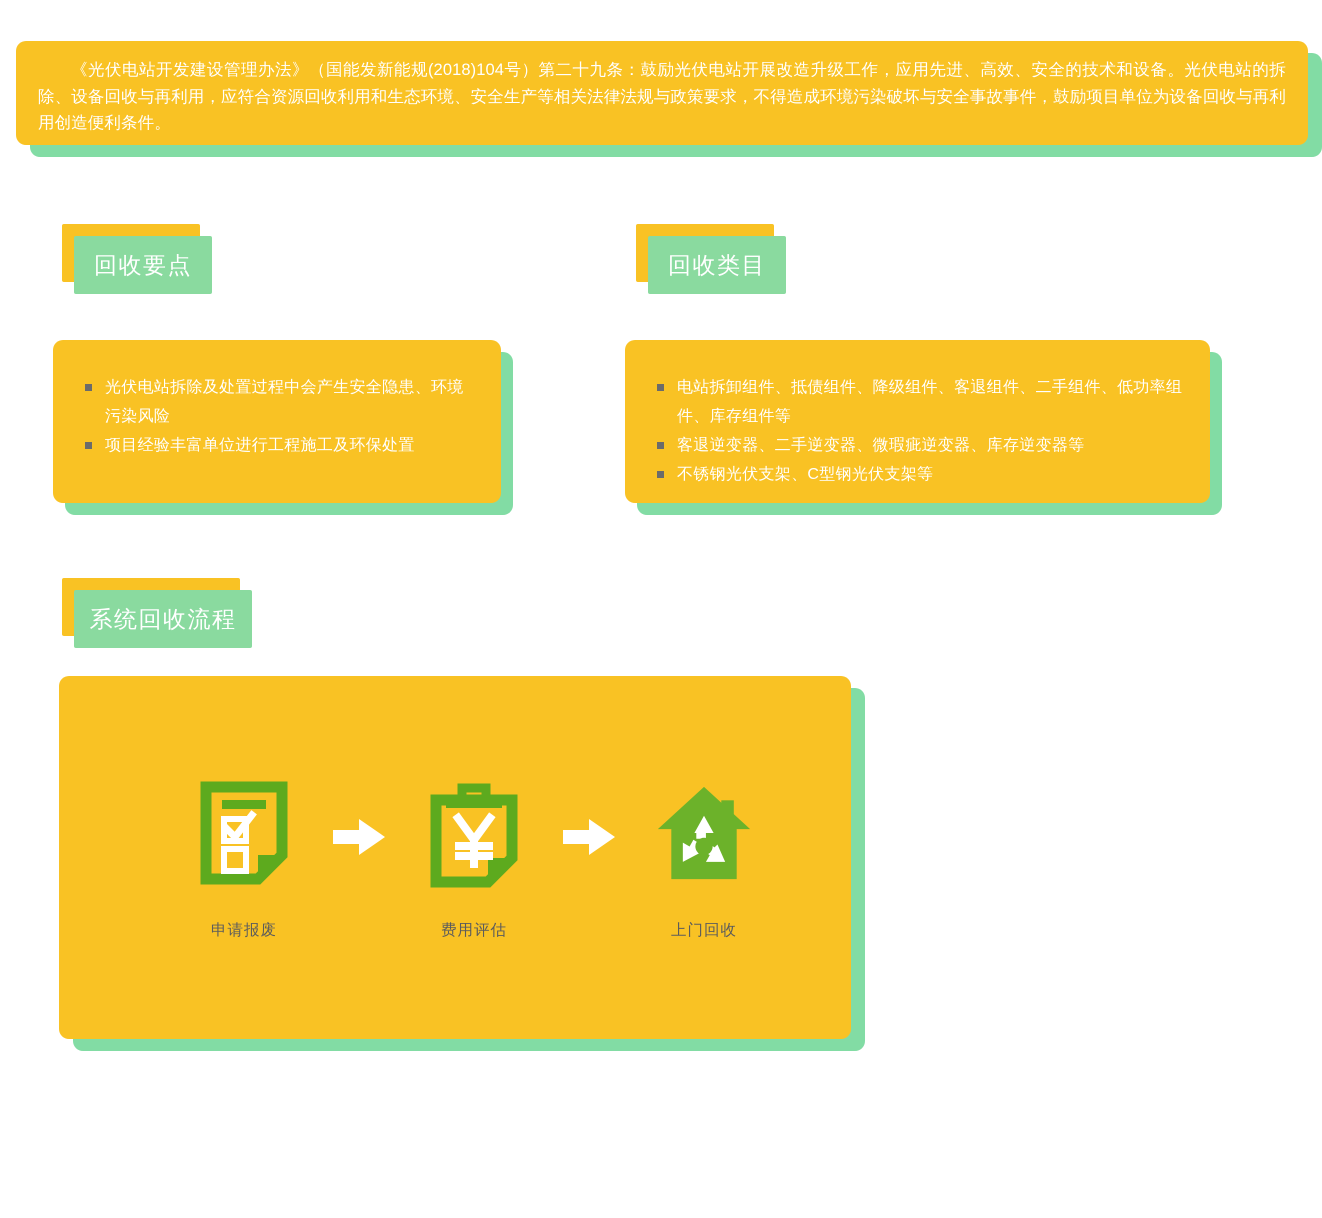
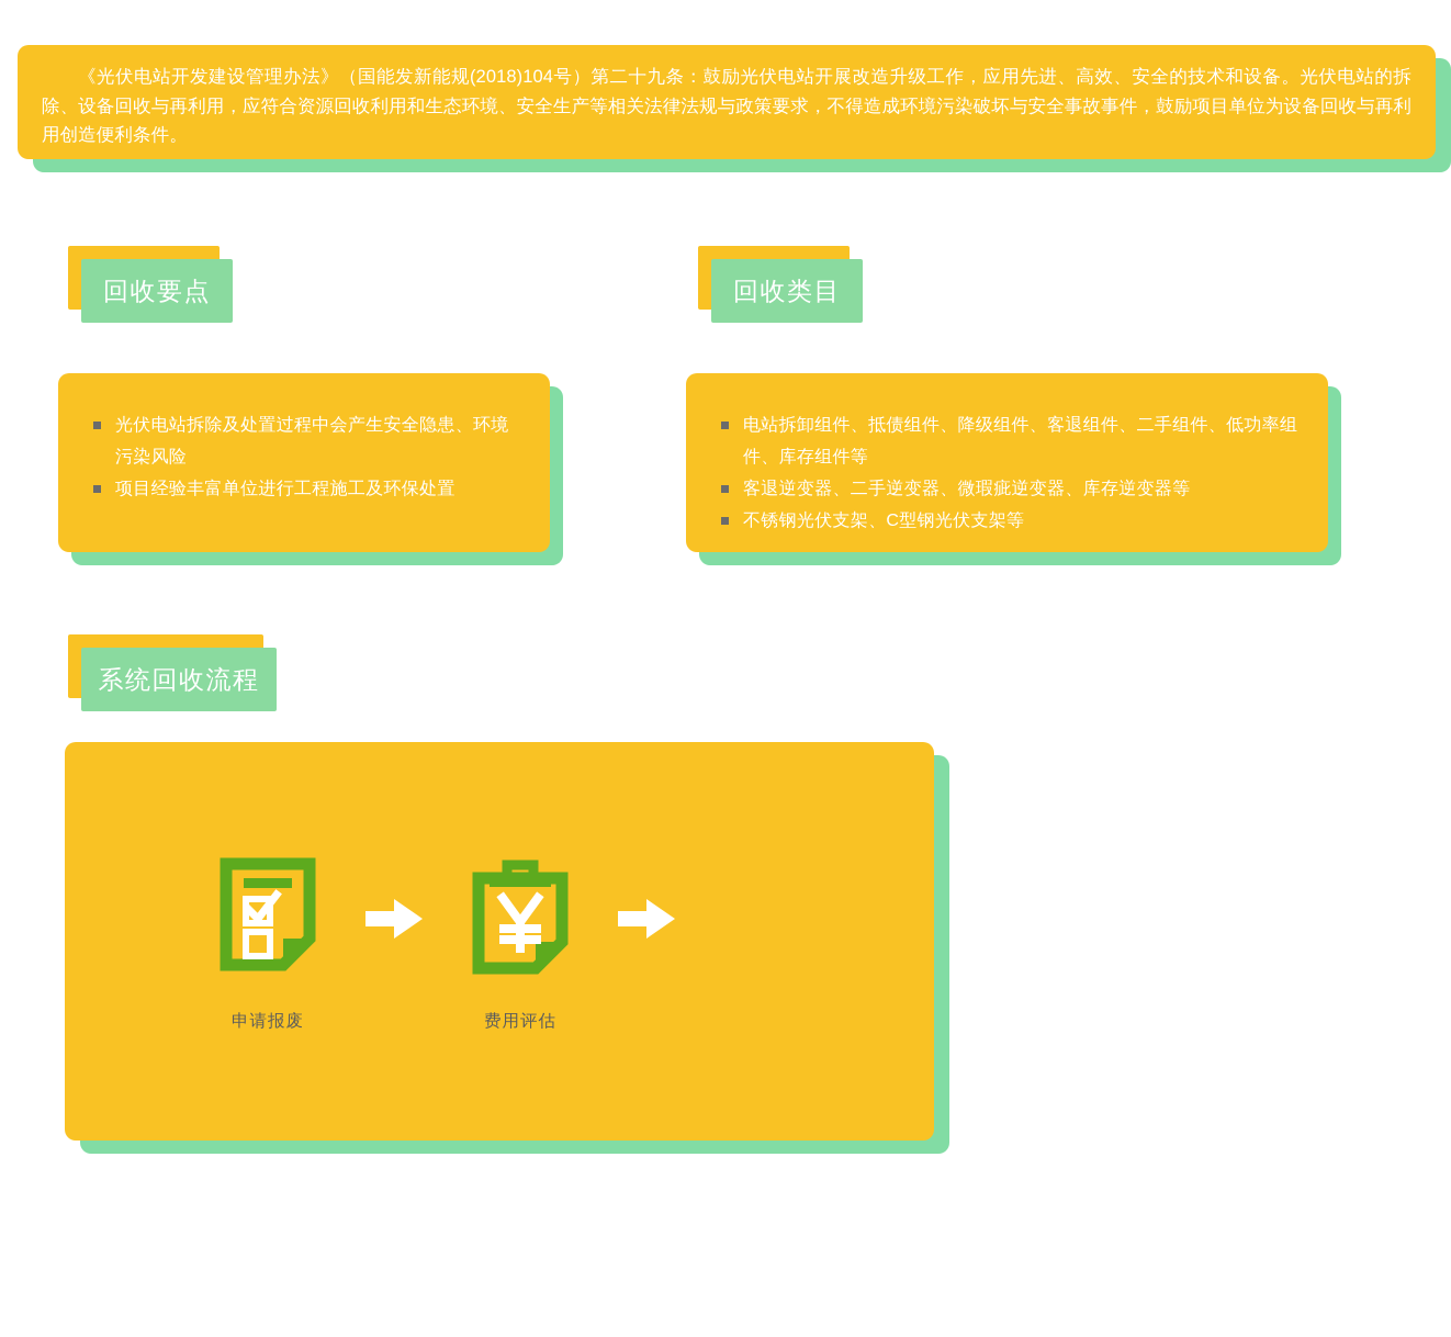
  《光伏电站开发建设管理办法》（国能发新能规(2018)104号）第二十九条：鼓励光伏电站开展改造升级工作，应用先进、高效、安全的技术和设备。光伏电站的拆除、设备回收与再利用，应符合资源回收利用和生态环境、安全生产等相关法律法规与政策要求，不得造成环境污染破坏与安全事故事件，鼓励项目单位为设备回收与再利用创造便利条件。
  回收要点
  回收类目
  光伏电站拆除及处置过程中会产生安全隐患、环境污染风险
  项目经验丰富单位进行工程施工及环保处置
  电站拆卸组件、抵债组件、降级组件、客退组件、二手组件、低功率组件、库存组件等
  客退逆变器、二手逆变器、微瑕疵逆变器、库存逆变器等
  不锈钢光伏支架、C型钢光伏支架等
  系统回收流程
  申请报废
  费用评估
- 上门回收
